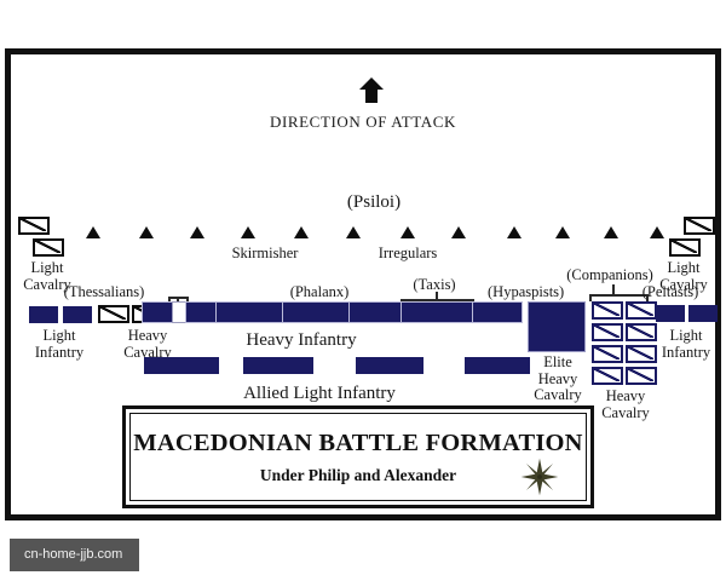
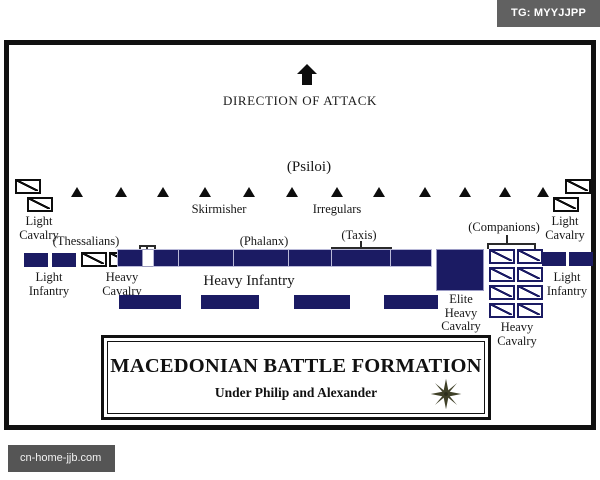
+ TG: MYYJJPP
  DIRECTION OF ATTACK
  (Psiloi)
  Skirmisher
  Irregulars
  Light
  Cavalry
  (Thessalians)
  Light
  Infantry
  Heavy
  Cavalry
  (Phalanx)
  (Taxis)
  Heavy Infantry
- Allied Light Infantry
- (Hypaspists)
  Elite
  Heavy
  Cavalry
  (Companions)
  Heavy
  Cavalry
  Light
  Cavalry
- (Peltasts)
  Light
  Infantry
  MACEDONIAN BATTLE FORMATION
  Under Philip and Alexander
  cn-home-jjb.com
